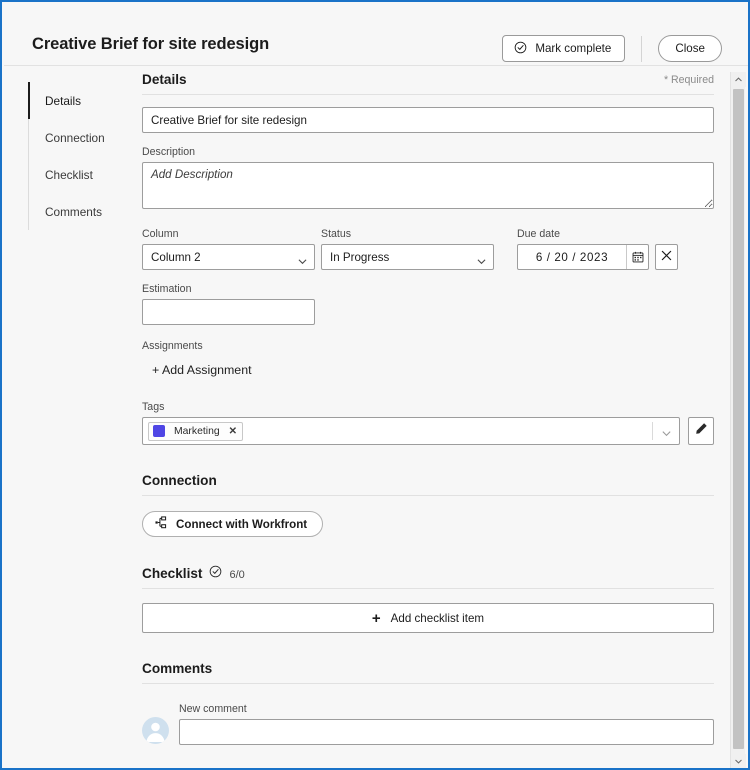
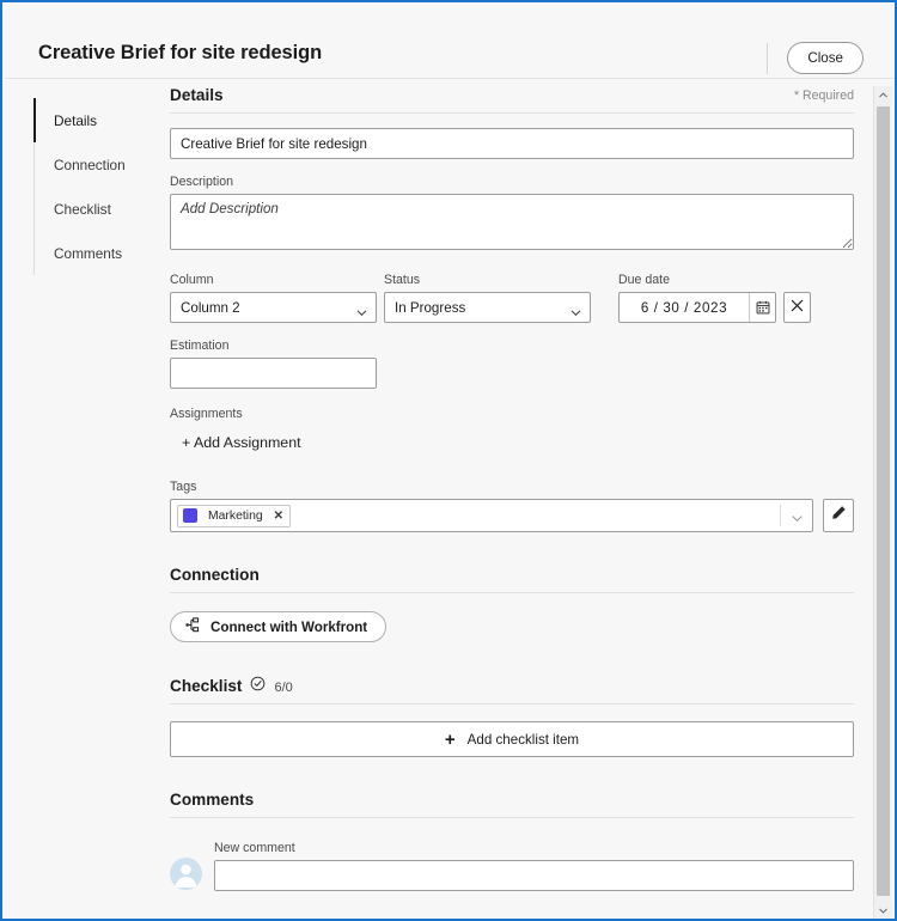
  Creative Brief for site redesign
- Mark complete
  Close
  Details
  Connection
  Checklist
  Comments
  Details
  * Required
  Creative Brief for site redesign
  Description
  Add Description
  Column
  Column 2
  Status
  In Progress
  Due date
- 6 / 20 / 2023
+ 6 / 30 / 2023
  Estimation
  Assignments
  + Add Assignment
  Tags
  Marketing
  ✕
  Connection
  Connect with Workfront
  Checklist
  6/0
  +
  Add checklist item
  Comments
  New comment
